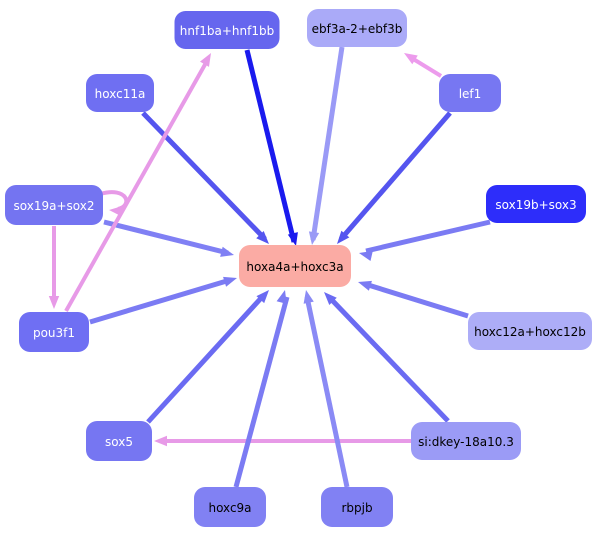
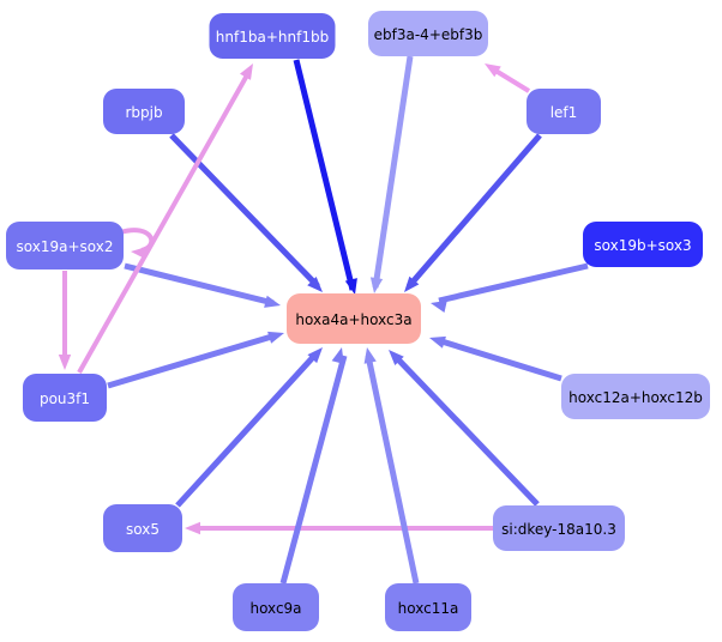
  hnf1ba+hnf1bb
- ebf3a-2+ebf3b
+ ebf3a-4+ebf3b
  lef1
- hoxc11a
+ rbpjb
  sox19a+sox2
  sox19b+sox3
  hoxa4a+hoxc3a
  pou3f1
  hoxc12a+hoxc12b
  sox5
  si:dkey-18a10.3
  hoxc9a
- rbpjb
+ hoxc11a
